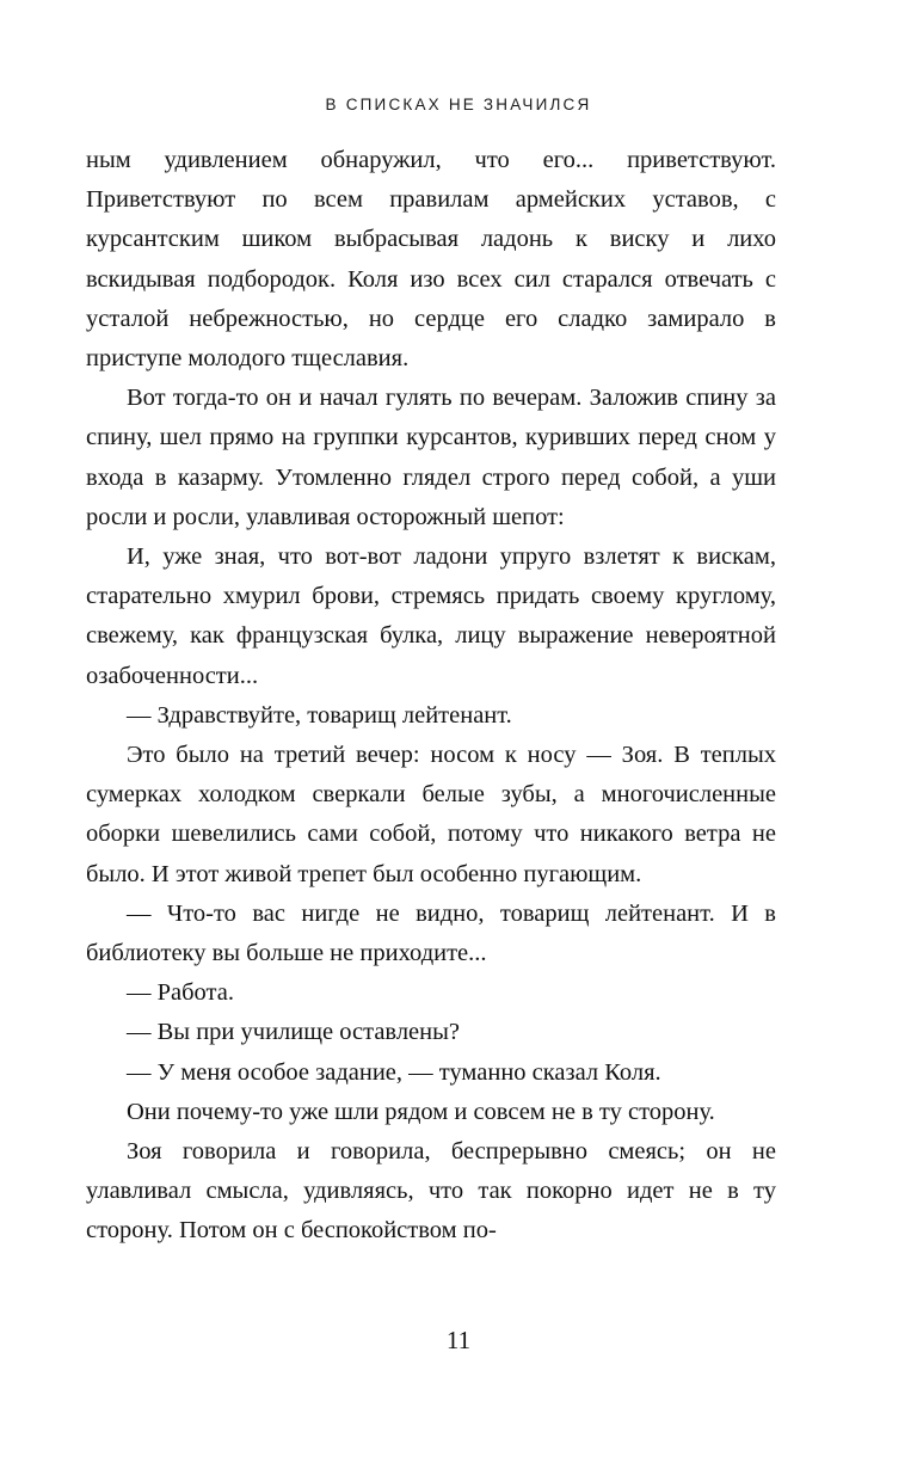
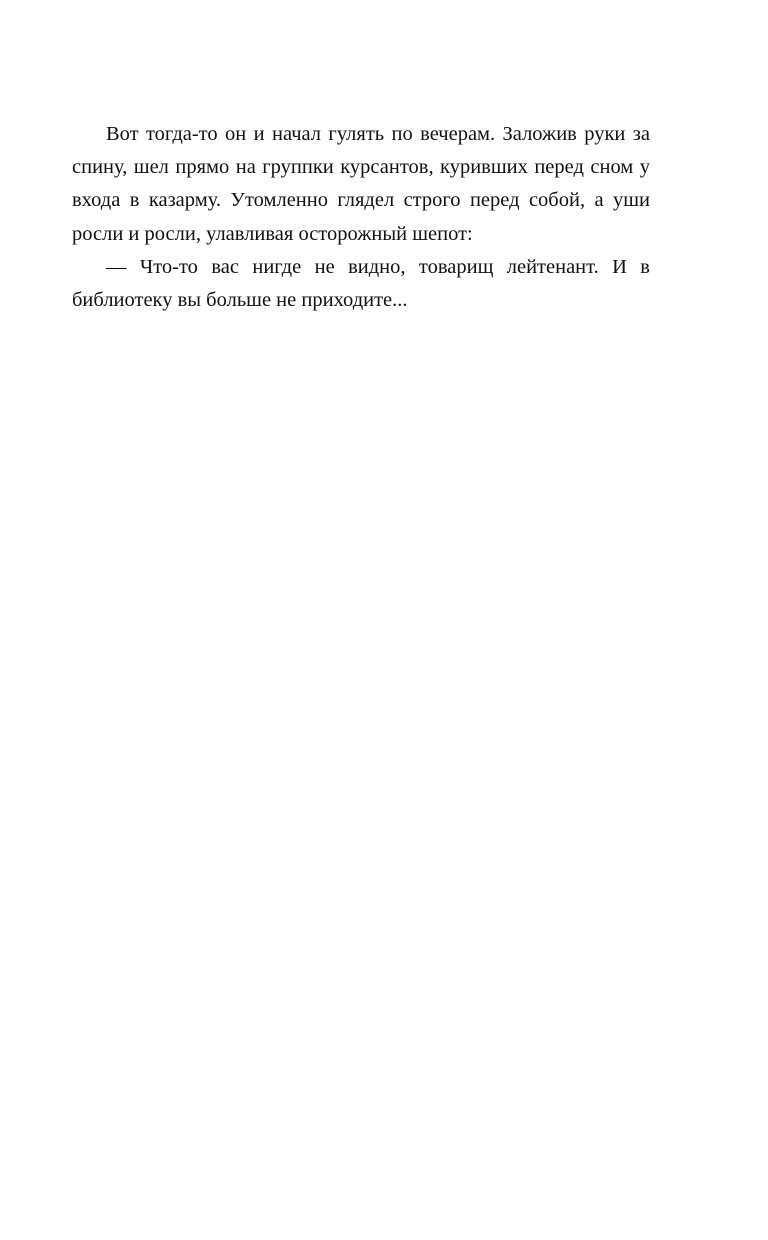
- В СПИСКАХ НЕ ЗНАЧИЛСЯ
- ным удивлением обнаружил, что его... приветствуют. Приветствуют по всем правилам армейских уставов, с курсантским шиком выбрасывая ладонь к виску и лихо вскидывая подбородок. Коля изо всех сил старался отвечать с усталой небрежностью, но сердце его сладко замирало в приступе молодого тщеславия.
- Вот тогда-то он и начал гулять по вечерам. Заложив спину за спину, шел прямо на группки курсантов, куривших перед сном у входа в казарму. Утомленно глядел строго перед собой, а уши росли и росли, улавливая осторожный шепот:
+ Вот тогда-то он и начал гулять по вечерам. Заложив руки за спину, шел прямо на группки курсантов, куривших перед сном у входа в казарму. Утомленно глядел строго перед собой, а уши росли и росли, улавливая осторожный шепот:
- И, уже зная, что вот-вот ладони упруго взлетят к вискам, старательно хмурил брови, стремясь придать своему круглому, свежему, как французская булка, лицу выражение невероятной озабоченности...
- — Здравствуйте, товарищ лейтенант.
- Это было на третий вечер: носом к носу — Зоя. В теплых сумерках холодком сверкали белые зубы, а многочисленные оборки шевелились сами собой, потому что никакого ветра не было. И этот живой трепет был особенно пугающим.
  — Что-то вас нигде не видно, товарищ лейтенант. И в библиотеку вы больше не приходите...
- — Работа.
- — Вы при училище оставлены?
- — У меня особое задание, — туманно сказал Коля.
- Они почему-то уже шли рядом и совсем не в ту сторону.
- Зоя говорила и говорила, беспрерывно смеясь; он не улавливал смысла, удивляясь, что так покорно идет не в ту сторону. Потом он с беспокойством по-
- 11
